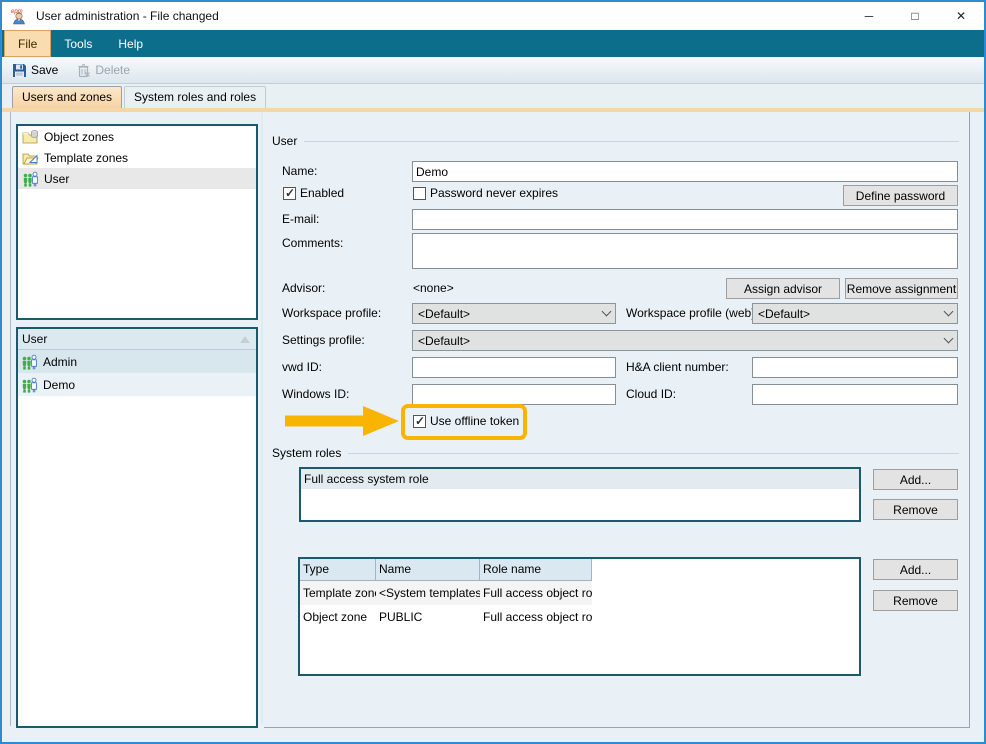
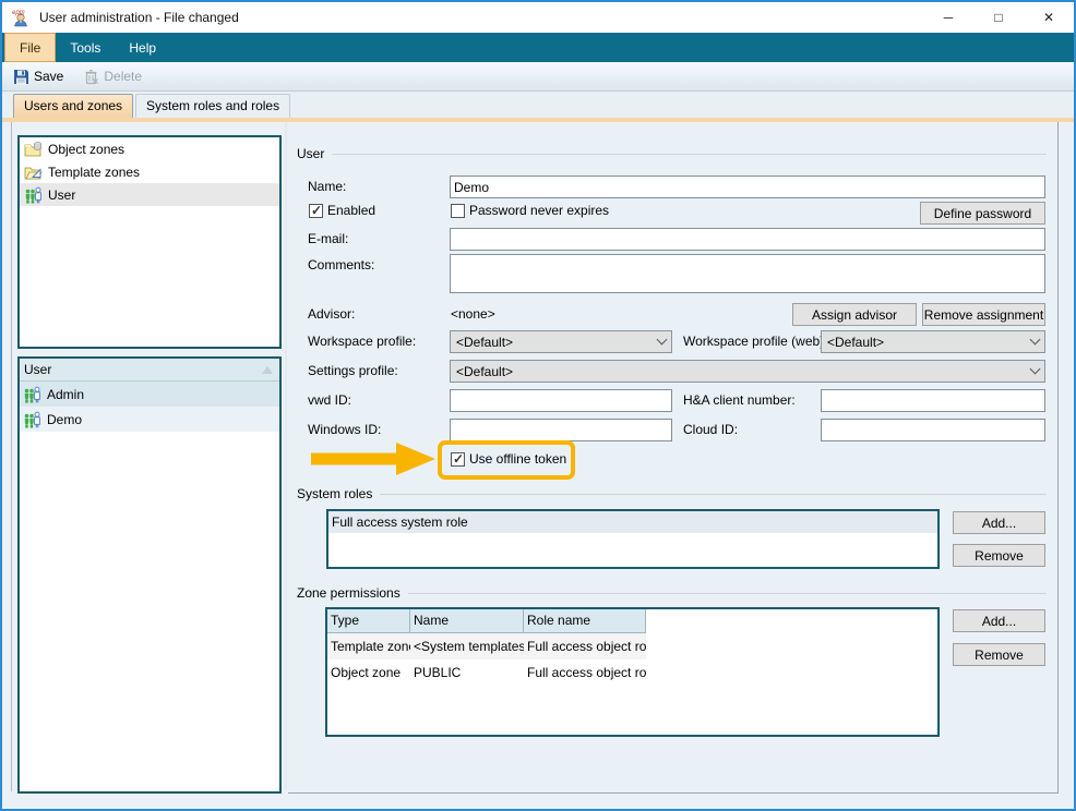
  User administration - File changed
  ─
  □
  ✕
  File
  Tools
  Help
  Save
  Delete
  Users and zones
  System roles and roles
  Object zones
  Template zones
  User
  User
  Admin
  Demo
  User
  Name:
  Demo
  Enabled
  Password never expires
  Define password
  E-mail:
  Comments:
  Advisor:
  <none>
  Assign advisor
  Remove assignment
  Workspace profile:
  <Default>
  Workspace profile (web
  <Default>
  Settings profile:
  <Default>
  vwd ID:
  H&A client number:
  Windows ID:
  Cloud ID:
  Use offline token
  System roles
  Full access system role
  Add...
  Remove
+ Zone permissions
  Type
  Name
  Role name
  Template zon
  <System templates
  Full access object ro
  Object zone
  PUBLIC
  Full access object ro
  Add...
  Remove
